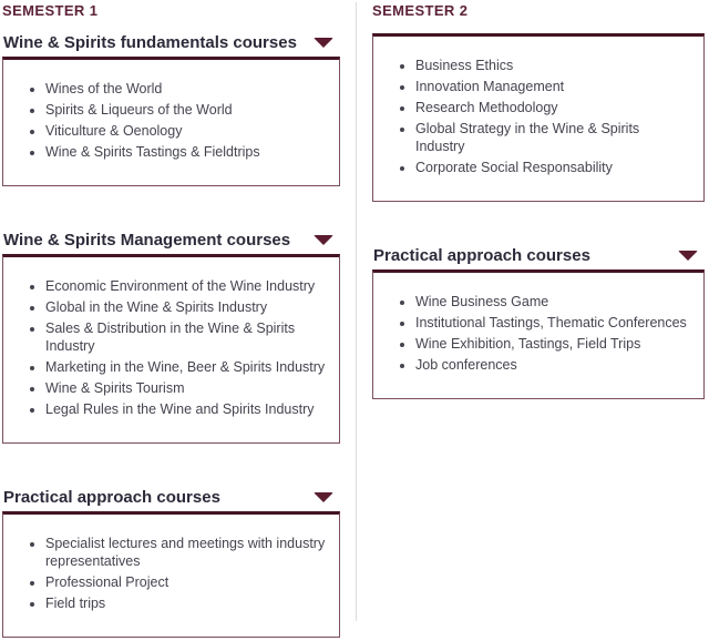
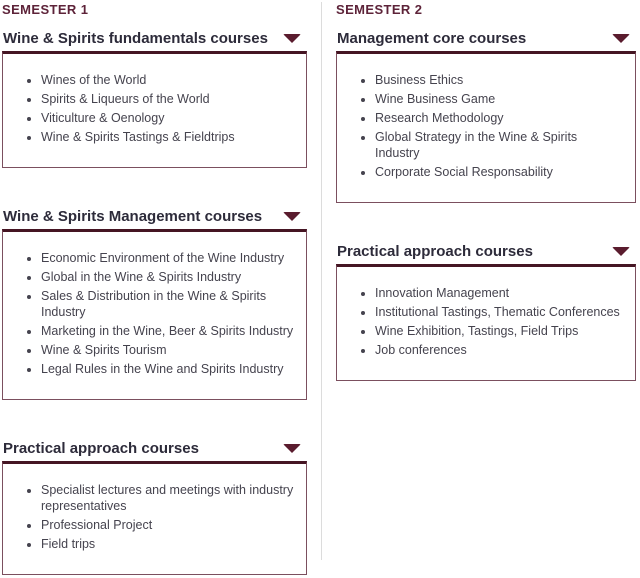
  SEMESTER 1
  Wine & Spirits fundamentals courses
  Wines of the World
  Spirits & Liqueurs of the World
  Viticulture & Oenology
  Wine & Spirits Tastings & Fieldtrips
  Wine & Spirits Management courses
  Economic Environment of the Wine Industry
  Global in the Wine & Spirits Industry
  Sales & Distribution in the Wine & Spirits Industry
  Marketing in the Wine, Beer & Spirits Industry
  Wine & Spirits Tourism
  Legal Rules in the Wine and Spirits Industry
  Practical approach courses
  Specialist lectures and meetings with industry representatives
  Professional Project
  Field trips
  SEMESTER 2
+ Management core courses
  Business Ethics
- Innovation Management
+ Wine Business Game
  Research Methodology
  Global Strategy in the Wine & Spirits Industry
  Corporate Social Responsability
  Practical approach courses
- Wine Business Game
+ Innovation Management
  Institutional Tastings, Thematic Conferences
  Wine Exhibition, Tastings, Field Trips
  Job conferences
